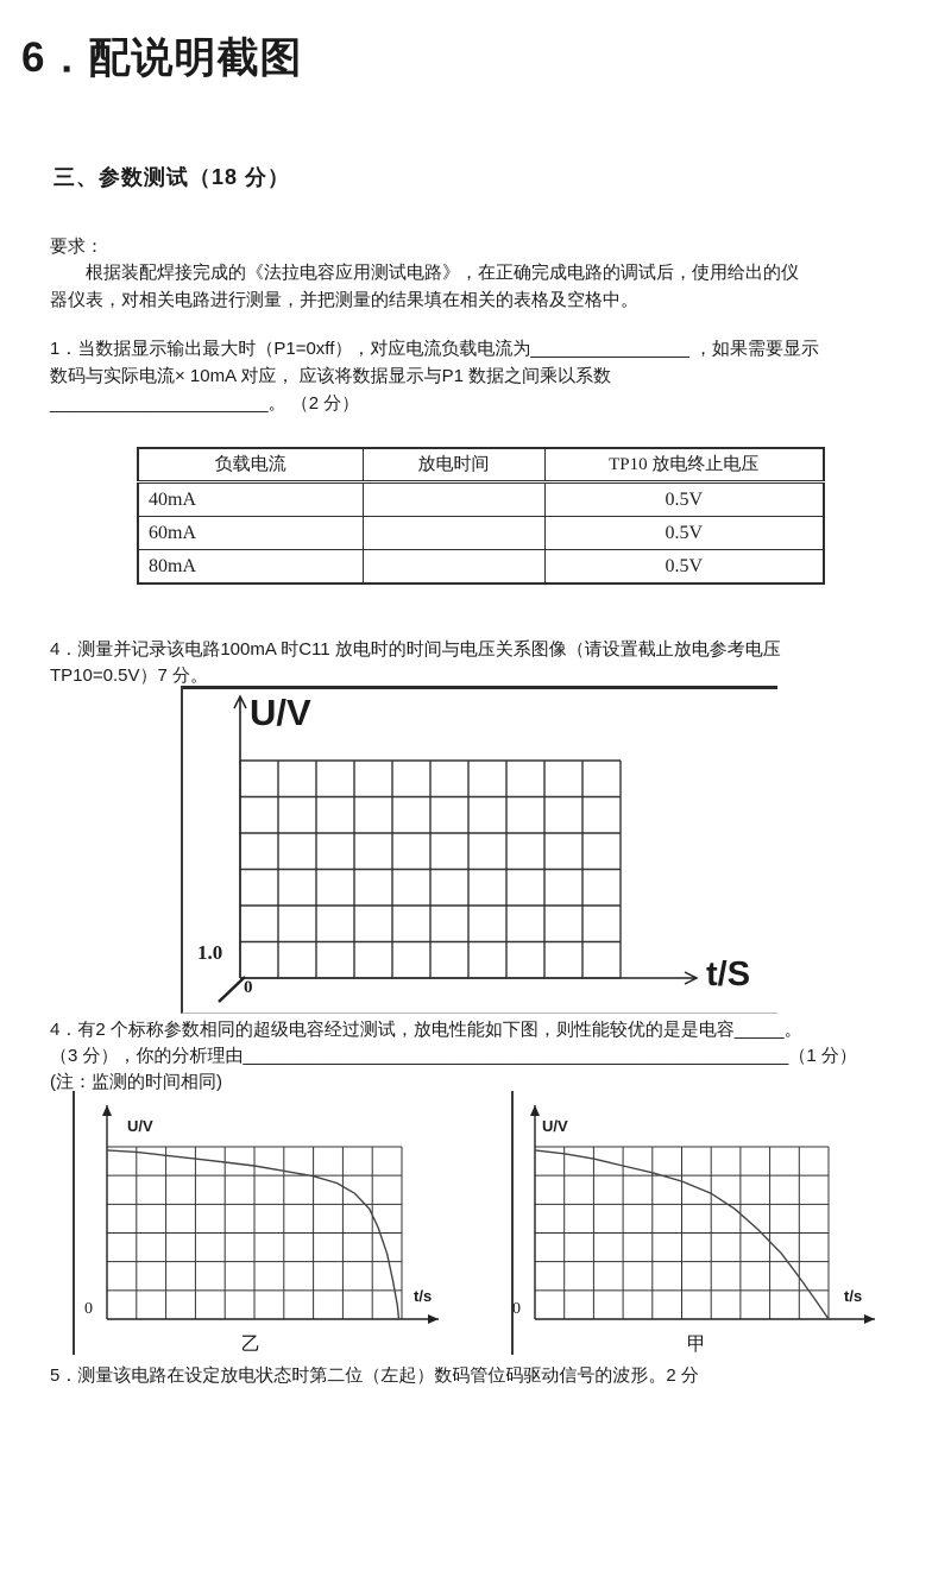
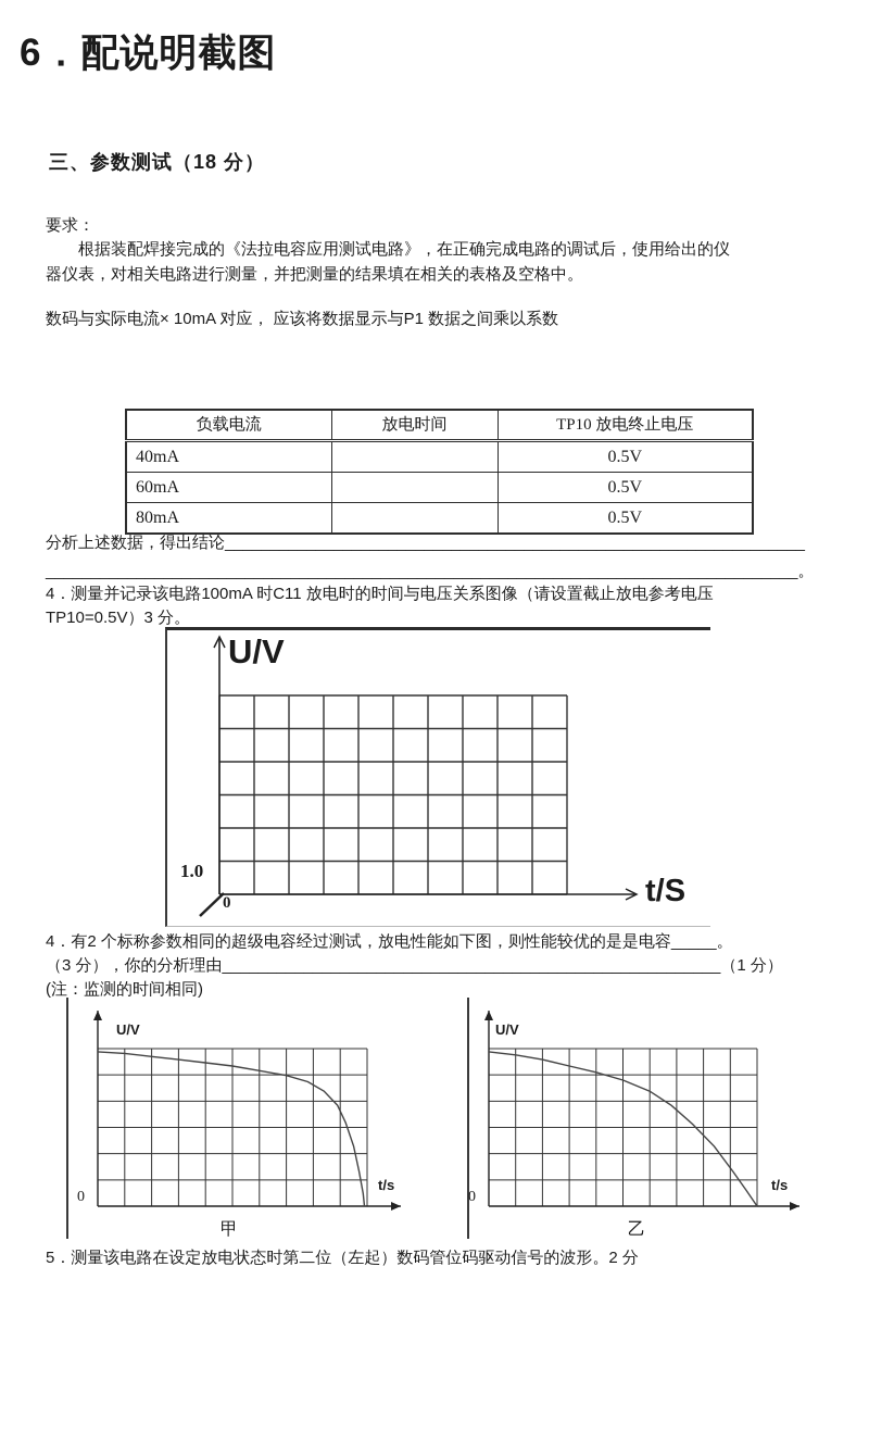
  6．配说明截图
  三、参数测试（18 分）
  要求：
  根据装配焊接完成的《法拉电容应用测试电路》，在正确完成电路的调试后，使用给出的仪
  器仪表，对相关电路进行测量，并把测量的结果填在相关的表格及空格中。
- 1．当数据显示输出最大时（P1=0xff），对应电流负载电流为________________ ，如果需要显示
  数码与实际电流× 10mA 对应， 应该将数据显示与P1 数据之间乘以系数
- ______________________。 （2 分）
  负载电流	放电时间	TP10 放电终止电压
  40mA		0.5V
  60mA		0.5V
  80mA		0.5V
+ 分析上述数据，得出结论________________________________________________________________
+ ___________________________________________________________________________________。
  4．测量并记录该电路100mA 时C11 放电时的时间与电压关系图像（请设置截止放电参考电压
- TP10=0.5V）7 分。
+ TP10=0.5V）3 分。
  U/V
  t/S
  1.0
  0
  4．有2 个标称参数相同的超级电容经过测试，放电性能如下图，则性能较优的是是电容_____。
  （3 分），你的分析理由_______________________________________________________（1 分）
  (注：监测的时间相同)
  U/V
  t/s
  0
- 乙
+ 甲
  U/V
  t/s
  0
- 甲
+ 乙
  5．测量该电路在设定放电状态时第二位（左起）数码管位码驱动信号的波形。2 分
